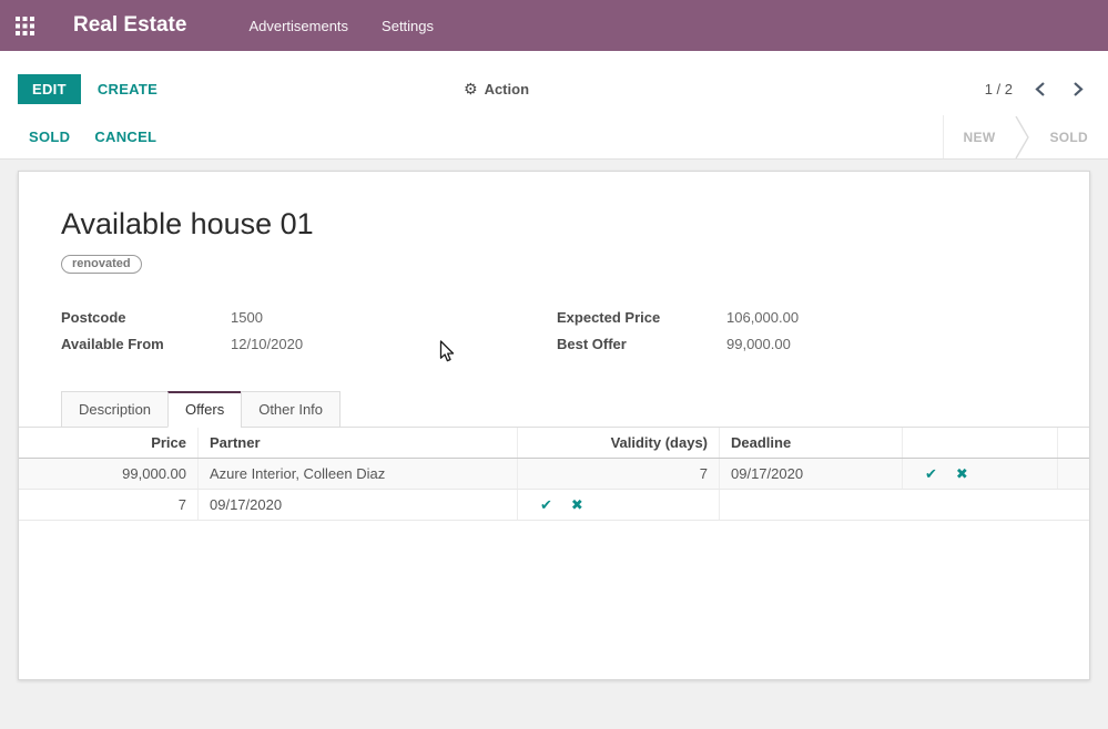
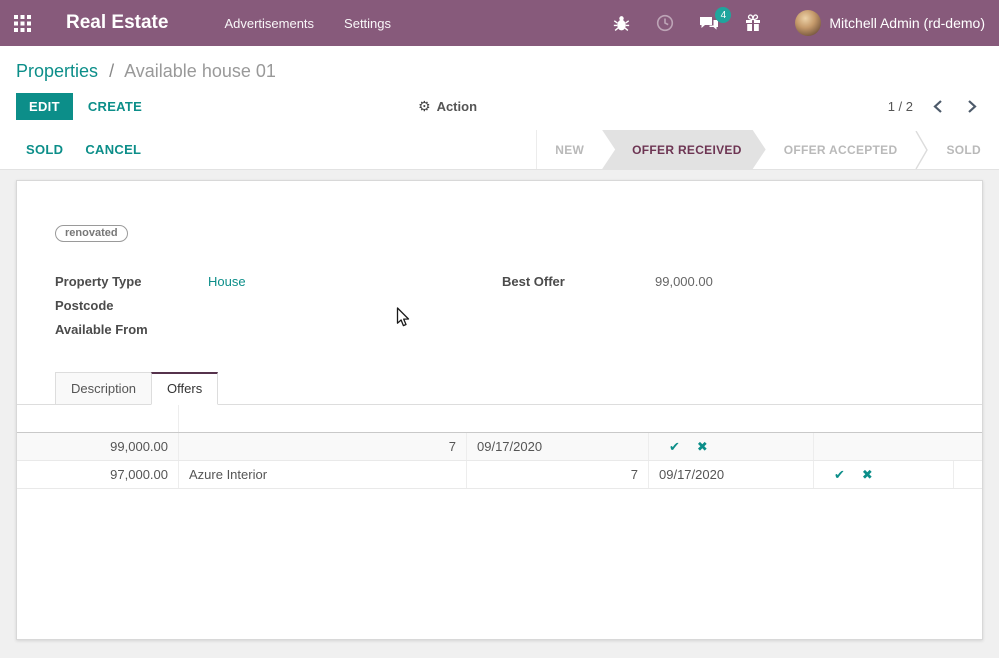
  Real Estate
  Advertisements
  Settings
+ 4
+ Mitchell Admin (rd-demo)
+ Properties / Available house 01
  EDIT
  CREATE
  ⚙
  Action
  1 / 2
  SOLD
  CANCEL
  NEW
+ OFFER RECEIVED
+ OFFER ACCEPTED
  SOLD
- Available house 01
  renovated
+ Property Type
+ House
  Postcode
- 1500
  Available From
- 12/10/2020
- Expected Price
- 106,000.00
  Best Offer
  99,000.00
  Description
  Offers
- Other Info
- Price
- Partner
- Validity (days)
- Deadline
  99,000.00
- Azure Interior, Colleen Diaz
  7
  09/17/2020
  ✔
  ✖
+ 97,000.00
+ Azure Interior
  7
  09/17/2020
  ✔
  ✖
